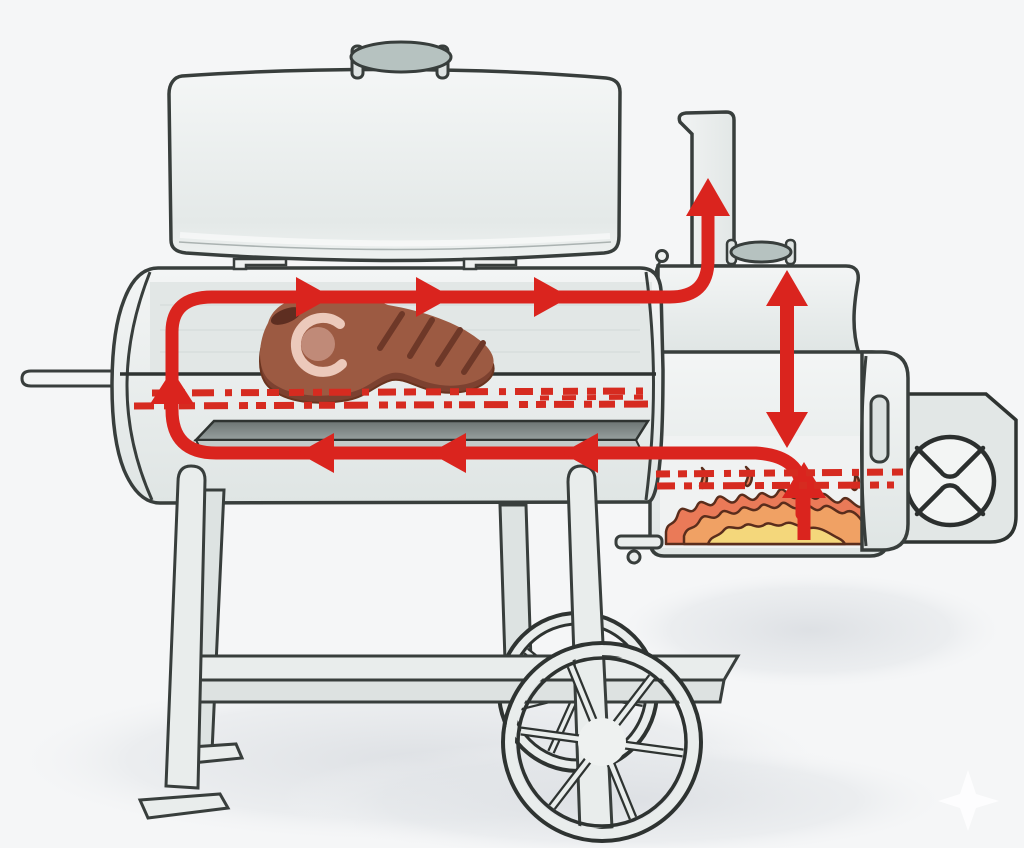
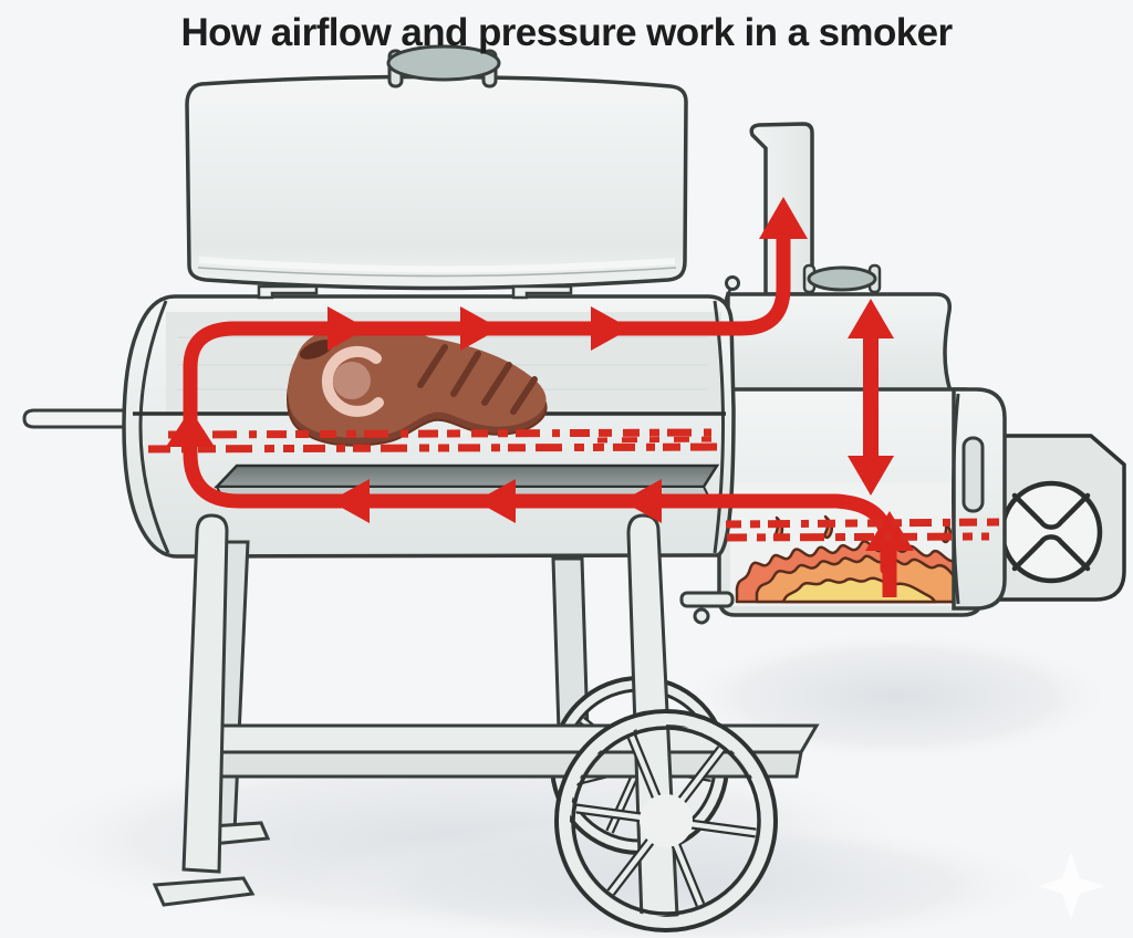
+ How airflow and pressure work in a smoker
